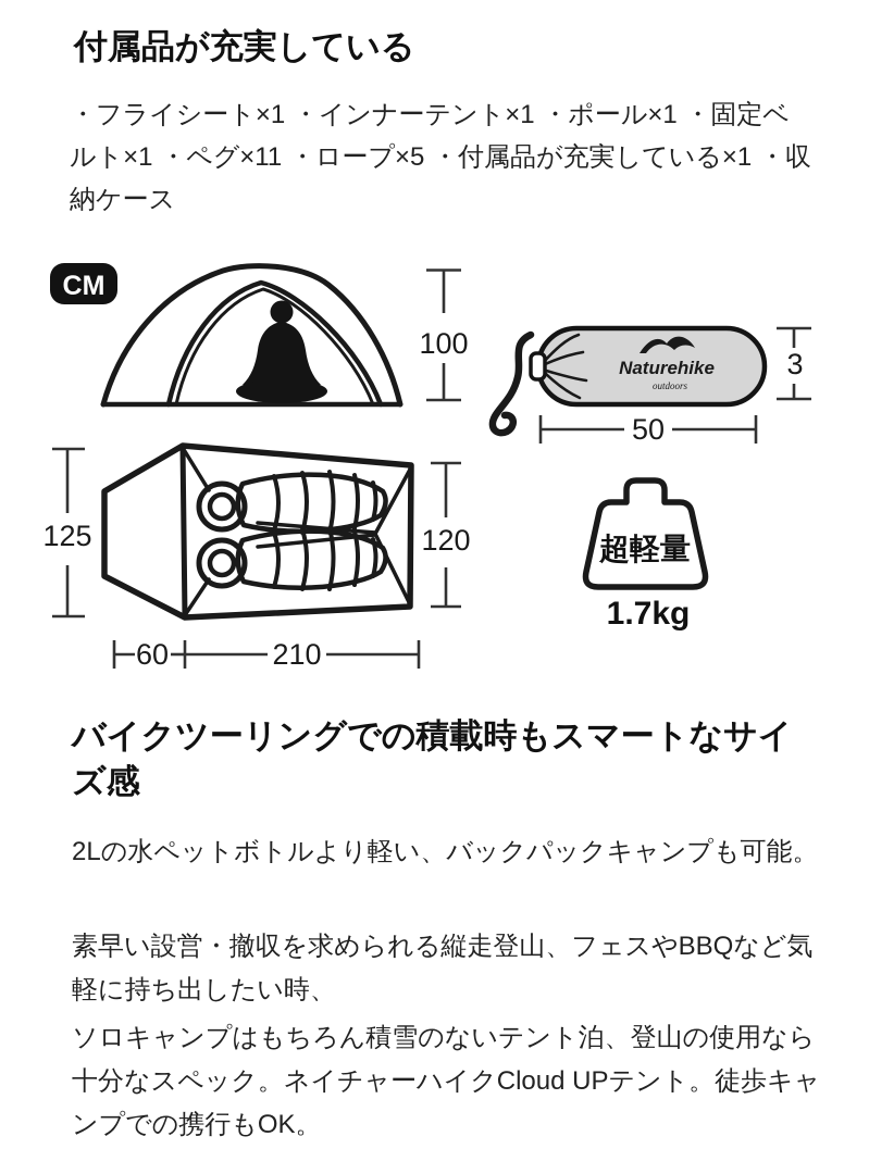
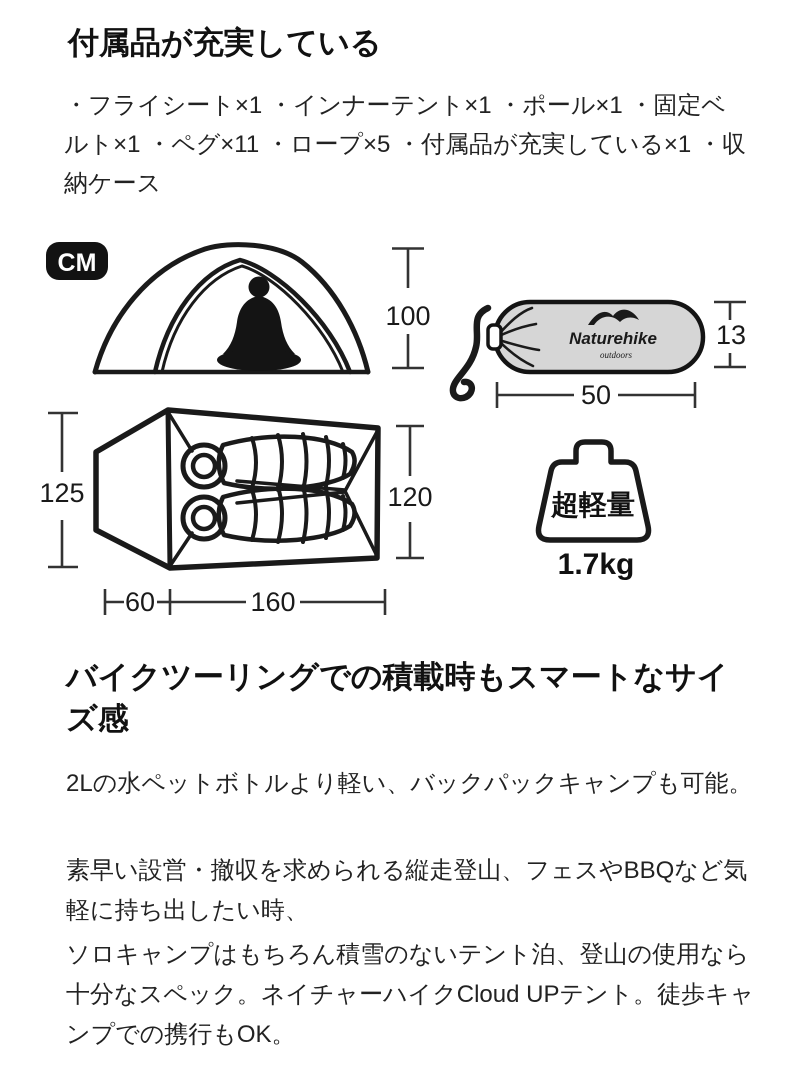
  付属品が充実している
  ・フライシート×1 ・インナーテント×1 ・ポール×1 ・固定ベルト×1 ・ペグ×11 ・ロープ×5 ・付属品が充実している×1 ・収納ケース
  CM
  100
  Naturehike
  outdoors
- 3
+ 13
  50
  125
  120
  60
- 210
+ 160
  超軽量
  1.7kg
  バイクツーリングでの積載時もスマートなサイズ感
  2Lの水ペットボトルより軽い、バックパックキャンプも可能。
  素早い設営・撤収を求められる縦走登山、フェスやBBQなど気軽に持ち出したい時、
  ソロキャンプはもちろん積雪のないテント泊、登山の使用なら十分なスペック。ネイチャーハイクCloud UPテント。徒歩キャンプでの携行もOK。
